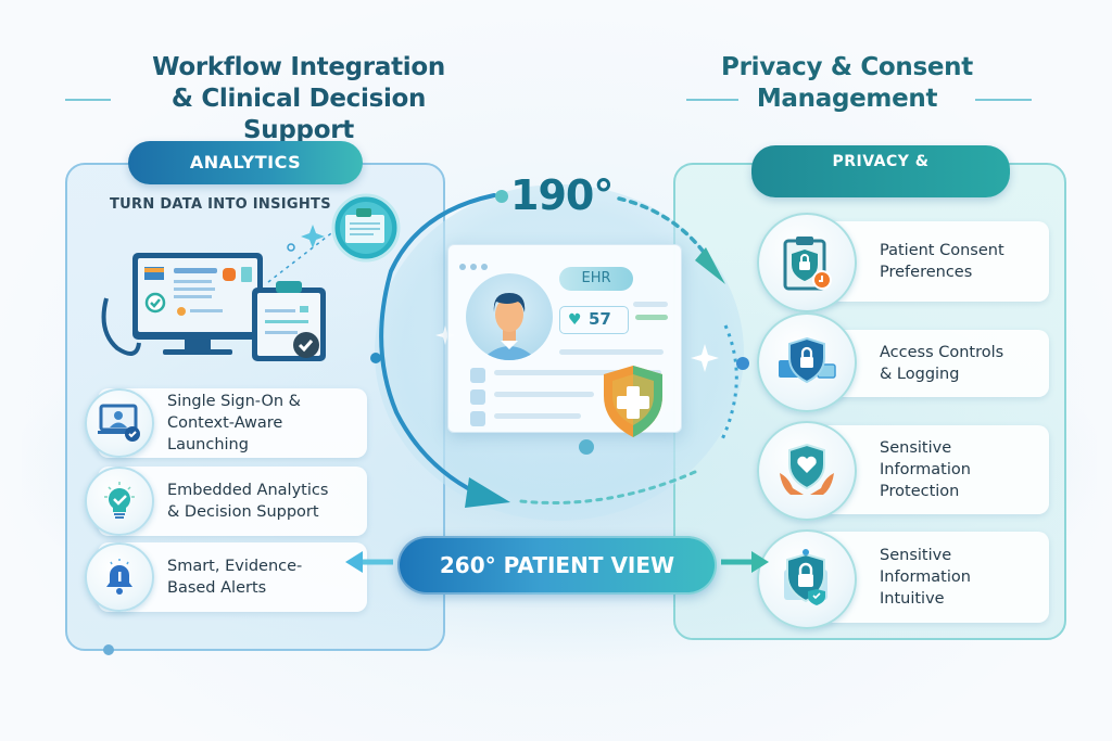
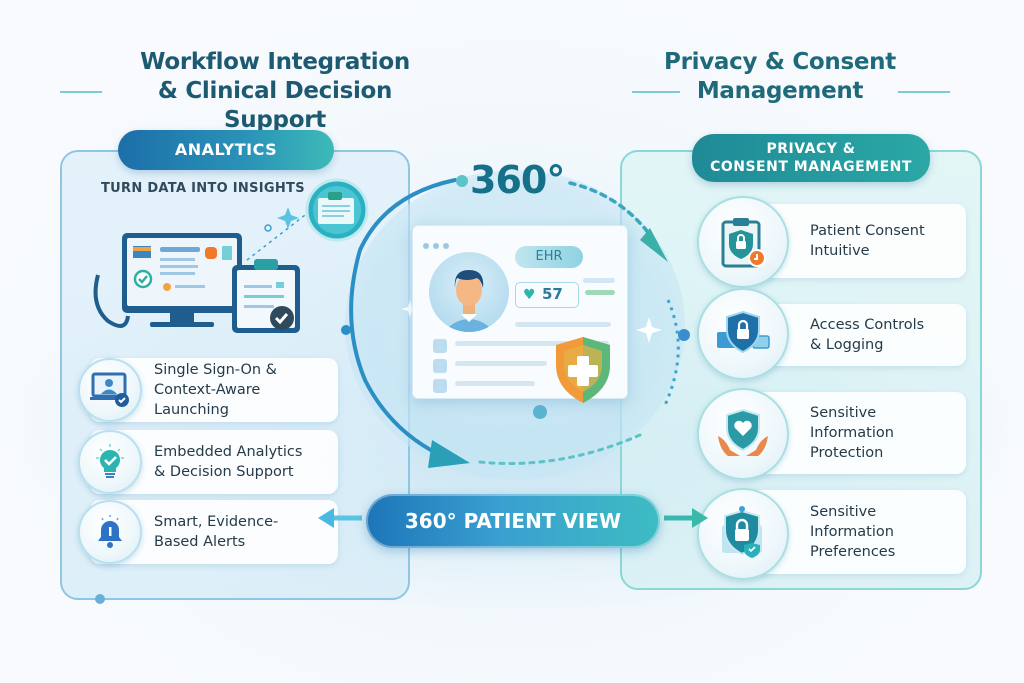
  Workflow Integration
  & Clinical Decision Support
  Privacy & Consent
  Management
  ANALYTICS
  PRIVACY &
+ CONSENT MANAGEMENT
  TURN DATA INTO INSIGHTS
  Single Sign-On &
  Context-Aware Launching
  Embedded Analytics
  & Decision Support
  Smart, Evidence-
  Based Alerts
  Patient Consent
- Preferences
+ Intuitive
  Access Controls
  & Logging
  Sensitive
  Information
  Protection
  Sensitive
  Information
- Intuitive
+ Preferences
- 190°
+ 360°
  EHR
  ♥
  57
- 260° PATIENT VIEW
+ 360° PATIENT VIEW
